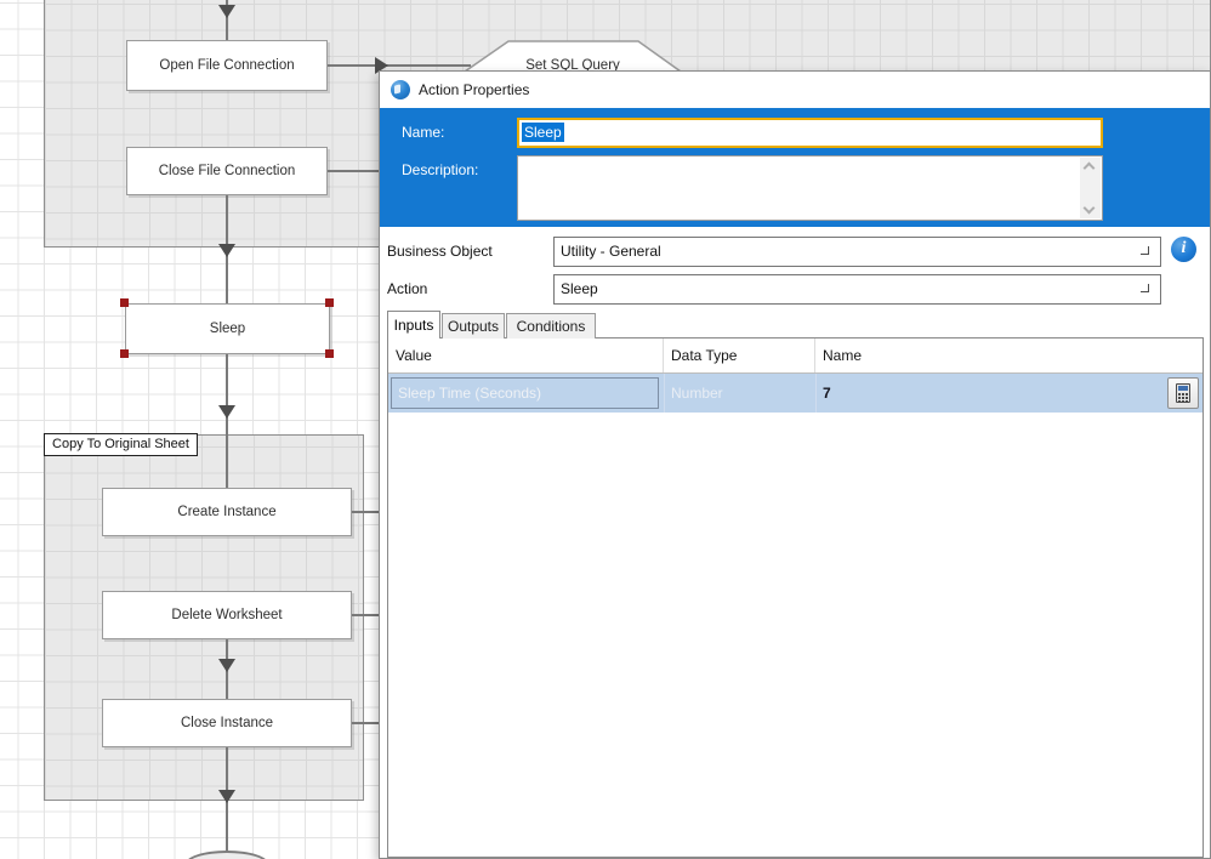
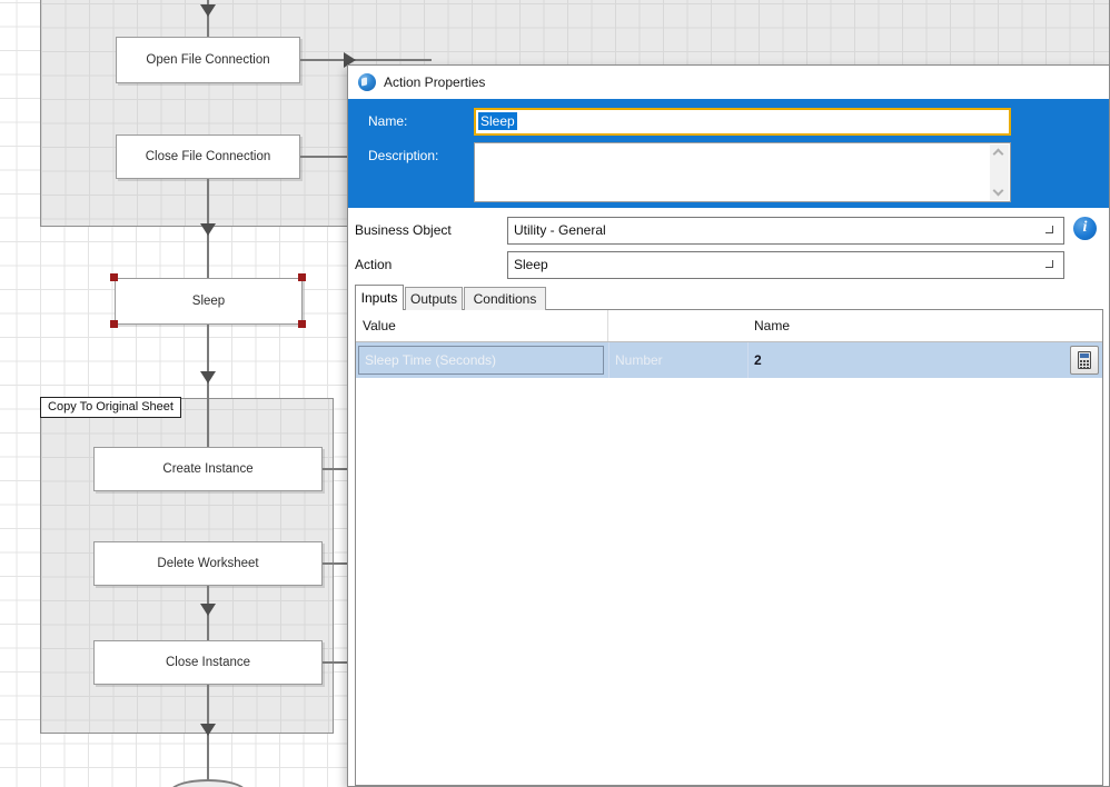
  Copy To Original Sheet
  Open File Connection
- Set SQL Query
  Close File Connection
  Sleep
  Create Instance
  Delete Worksheet
  Close Instance
  Action Properties
  Name:
  Sleep
  Description:
  Business Object
  Utility - General
  i
  Action
  Sleep
  Inputs
  Outputs
  Conditions
  Value
- Data Type
  Name
  Sleep Time (Seconds)
  Number
- 7
+ 2
